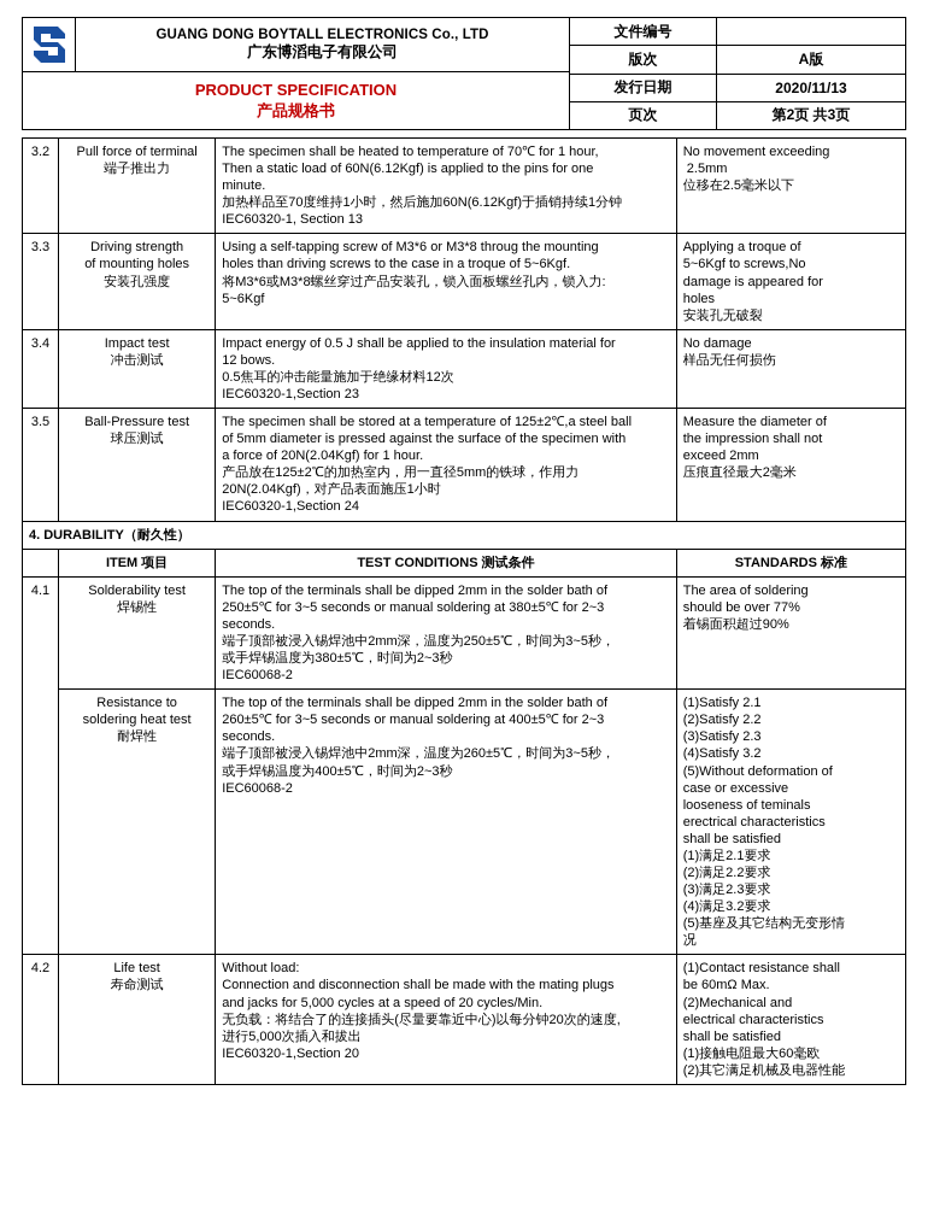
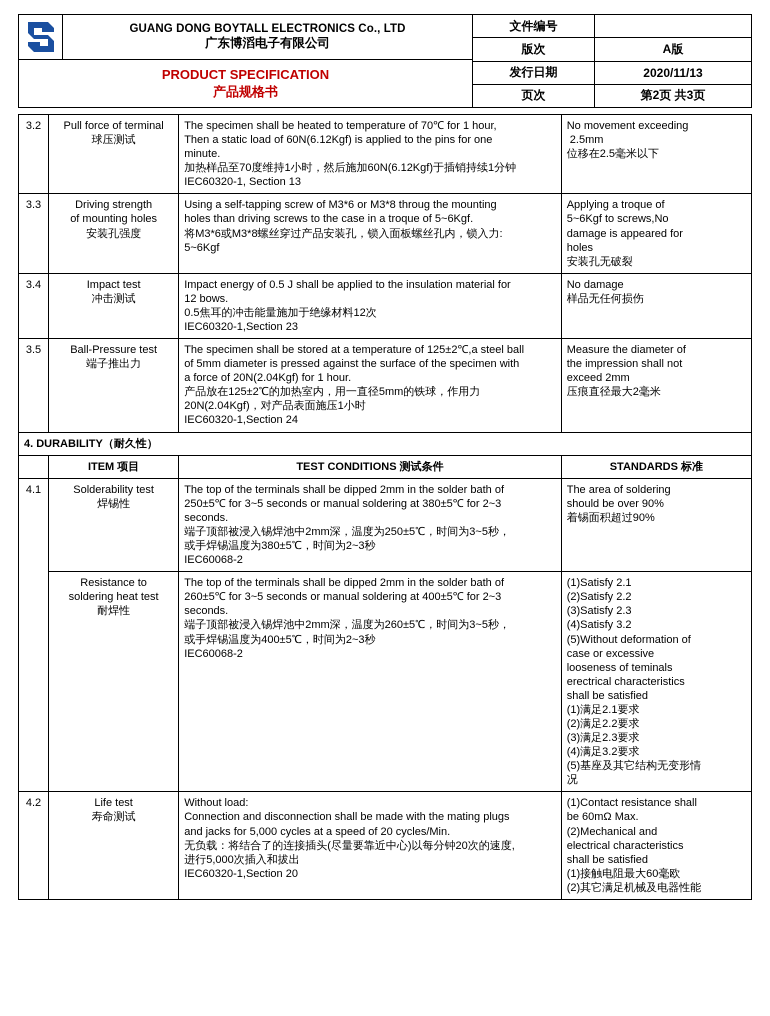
  GUANG DONG BOYTALL ELECTRONICS Co., LTD
  广东博滔电子有限公司
  PRODUCT SPECIFICATION
  产品规格书
  文件编号
  版次
  A版
  发行日期
  2020/11/13
  页次
  第2页 共3页
- 3.2	Pull force of terminal 端子推出力	The specimen shall be heated to temperature of 70℃ for 1 hour, Then a static load of 60N(6.12Kgf) is applied to the pins for one minute. 加热样品至70度维持1小时，然后施加60N(6.12Kgf)于插销持续1分钟 IEC60320-1, Section 13	No movement exceeding 2.5mm 位移在2.5毫米以下
+ 3.2	Pull force of terminal 球压测试	The specimen shall be heated to temperature of 70℃ for 1 hour, Then a static load of 60N(6.12Kgf) is applied to the pins for one minute. 加热样品至70度维持1小时，然后施加60N(6.12Kgf)于插销持续1分钟 IEC60320-1, Section 13	No movement exceeding 2.5mm 位移在2.5毫米以下
  3.3	Driving strength of mounting holes 安装孔强度	Using a self-tapping screw of M3*6 or M3*8 throug the mounting holes than driving screws to the case in a troque of 5~6Kgf. 将M3*6或M3*8螺丝穿过产品安装孔，锁入面板螺丝孔内，锁入力: 5~6Kgf	Applying a troque of 5~6Kgf to screws,No damage is appeared for holes 安装孔无破裂
  3.4	Impact test 冲击测试	Impact energy of 0.5 J shall be applied to the insulation material for 12 bows. 0.5焦耳的冲击能量施加于绝缘材料12次 IEC60320-1,Section 23	No damage 样品无任何损伤
- 3.5	Ball-Pressure test 球压测试	The specimen shall be stored at a temperature of 125±2℃,a steel ball of 5mm diameter is pressed against the surface of the specimen with a force of 20N(2.04Kgf) for 1 hour. 产品放在125±2℃的加热室内，用一直径5mm的铁球，作用力 20N(2.04Kgf)，对产品表面施压1小时 IEC60320-1,Section 24	Measure the diameter of the impression shall not exceed 2mm 压痕直径最大2毫米
+ 3.5	Ball-Pressure test 端子推出力	The specimen shall be stored at a temperature of 125±2℃,a steel ball of 5mm diameter is pressed against the surface of the specimen with a force of 20N(2.04Kgf) for 1 hour. 产品放在125±2℃的加热室内，用一直径5mm的铁球，作用力 20N(2.04Kgf)，对产品表面施压1小时 IEC60320-1,Section 24	Measure the diameter of the impression shall not exceed 2mm 压痕直径最大2毫米
  4. DURABILITY（耐久性）
  	ITEM 项目	TEST CONDITIONS 测试条件	STANDARDS 标准
- 4.1	Solderability test 焊锡性	The top of the terminals shall be dipped 2mm in the solder bath of 250±5℃ for 3~5 seconds or manual soldering at 380±5℃ for 2~3 seconds. 端子顶部被浸入锡焊池中2mm深，温度为250±5℃，时间为3~5秒， 或手焊锡温度为380±5℃，时间为2~3秒 IEC60068-2	The area of soldering should be over 77% 着锡面积超过90%
+ 4.1	Solderability test 焊锡性	The top of the terminals shall be dipped 2mm in the solder bath of 250±5℃ for 3~5 seconds or manual soldering at 380±5℃ for 2~3 seconds. 端子顶部被浸入锡焊池中2mm深，温度为250±5℃，时间为3~5秒， 或手焊锡温度为380±5℃，时间为2~3秒 IEC60068-2	The area of soldering should be over 90% 着锡面积超过90%
  Resistance to soldering heat test 耐焊性	The top of the terminals shall be dipped 2mm in the solder bath of 260±5℃ for 3~5 seconds or manual soldering at 400±5℃ for 2~3 seconds. 端子顶部被浸入锡焊池中2mm深，温度为260±5℃，时间为3~5秒， 或手焊锡温度为400±5℃，时间为2~3秒 IEC60068-2	(1)Satisfy 2.1 (2)Satisfy 2.2 (3)Satisfy 2.3 (4)Satisfy 3.2 (5)Without deformation of case or excessive looseness of teminals erectrical characteristics shall be satisfied (1)满足2.1要求 (2)满足2.2要求 (3)满足2.3要求 (4)满足3.2要求 (5)基座及其它结构无变形情 况
  4.2	Life test 寿命测试	Without load: Connection and disconnection shall be made with the mating plugs and jacks for 5,000 cycles at a speed of 20 cycles/Min. 无负载：将结合了的连接插头(尽量要靠近中心)以每分钟20次的速度, 进行5,000次插入和拔出 IEC60320-1,Section 20	(1)Contact resistance shall be 60mΩ Max. (2)Mechanical and electrical characteristics shall be satisfied (1)接触电阻最大60毫欧 (2)其它满足机械及电器性能
